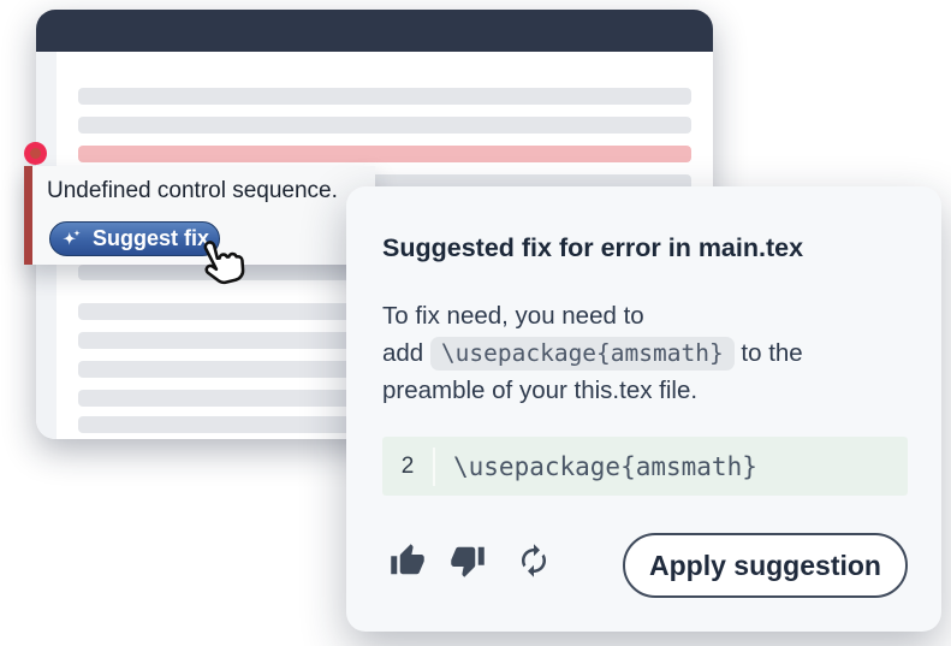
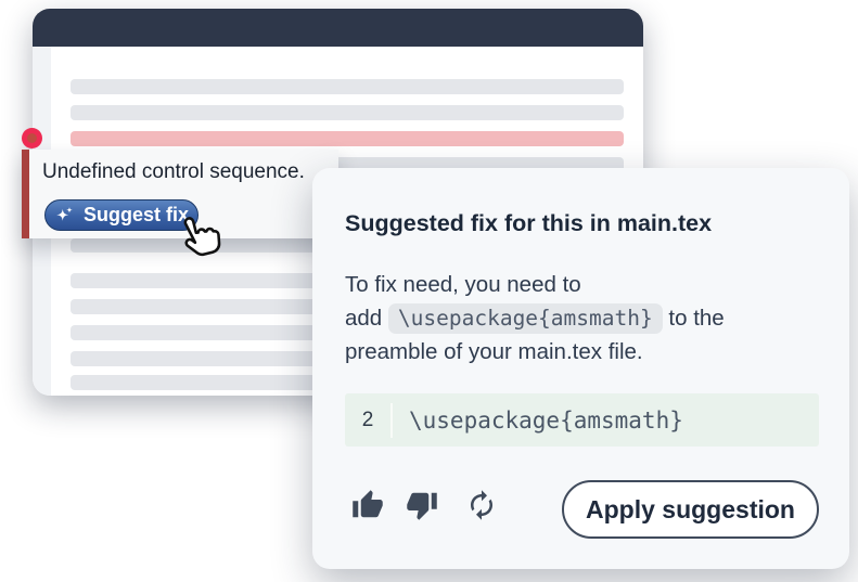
  Undefined control sequence.
  Suggest fix
- Suggested fix for error in main.tex
+ Suggested fix for this in main.tex
  To fix need, you need to
  add \usepackage{amsmath} to the
- preamble of your this.tex file.
+ preamble of your main.tex file.
  2
  \usepackage{amsmath}
  Apply suggestion
